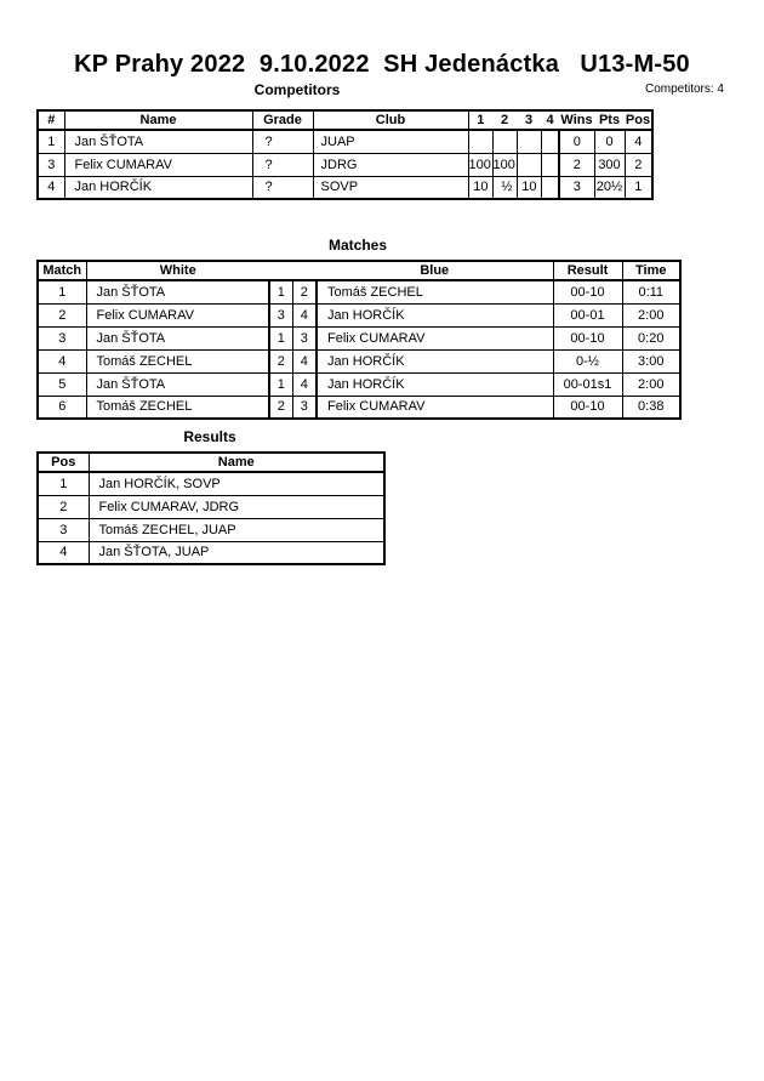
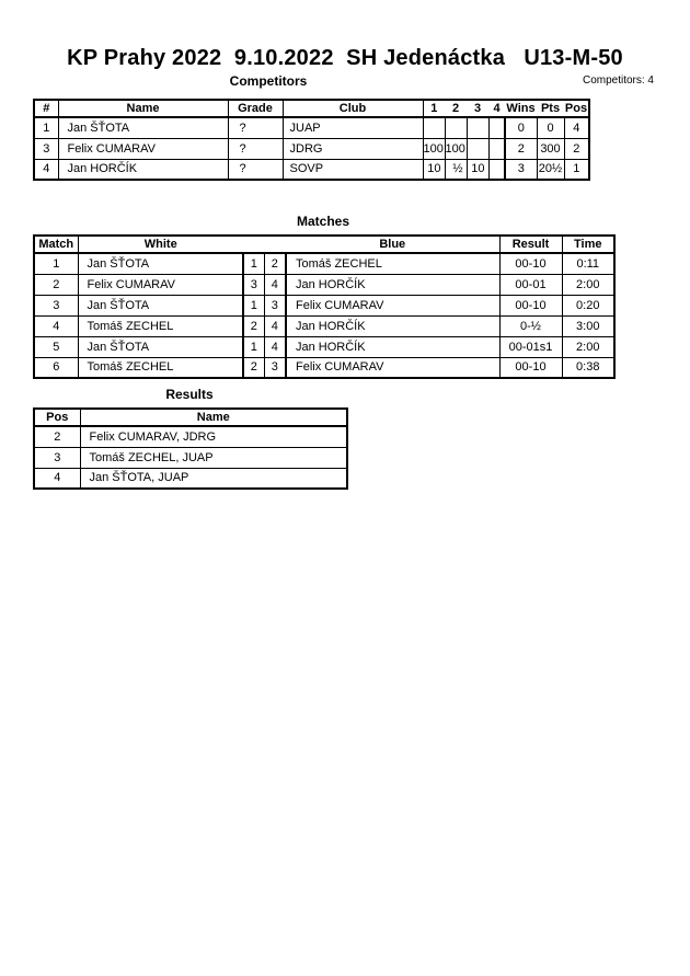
  KP Prahy 2022 9.10.2022 SH Jedenáctka U13-M-50
  Competitors
  Competitors: 4
  #	Name	Grade	Club	1	2	3	4	Wins	Pts	Pos
  1	Jan ŠŤOTA	?	JUAP					0	0	4
  3	Felix CUMARAV	?	JDRG	100	100			2	300	2
  4	Jan HORČÍK	?	SOVP	10	½	10		3	20½	1
  Matches
  Match	White			Blue	Result	Time
  1	Jan ŠŤOTA	1	2	Tomáš ZECHEL	00-10	0:11
  2	Felix CUMARAV	3	4	Jan HORČÍK	00-01	2:00
  3	Jan ŠŤOTA	1	3	Felix CUMARAV	00-10	0:20
  4	Tomáš ZECHEL	2	4	Jan HORČÍK	0-½	3:00
  5	Jan ŠŤOTA	1	4	Jan HORČÍK	00-01s1	2:00
  6	Tomáš ZECHEL	2	3	Felix CUMARAV	00-10	0:38
  Results
  Pos	Name
- 1	Jan HORČÍK, SOVP
  2	Felix CUMARAV, JDRG
  3	Tomáš ZECHEL, JUAP
  4	Jan ŠŤOTA, JUAP
